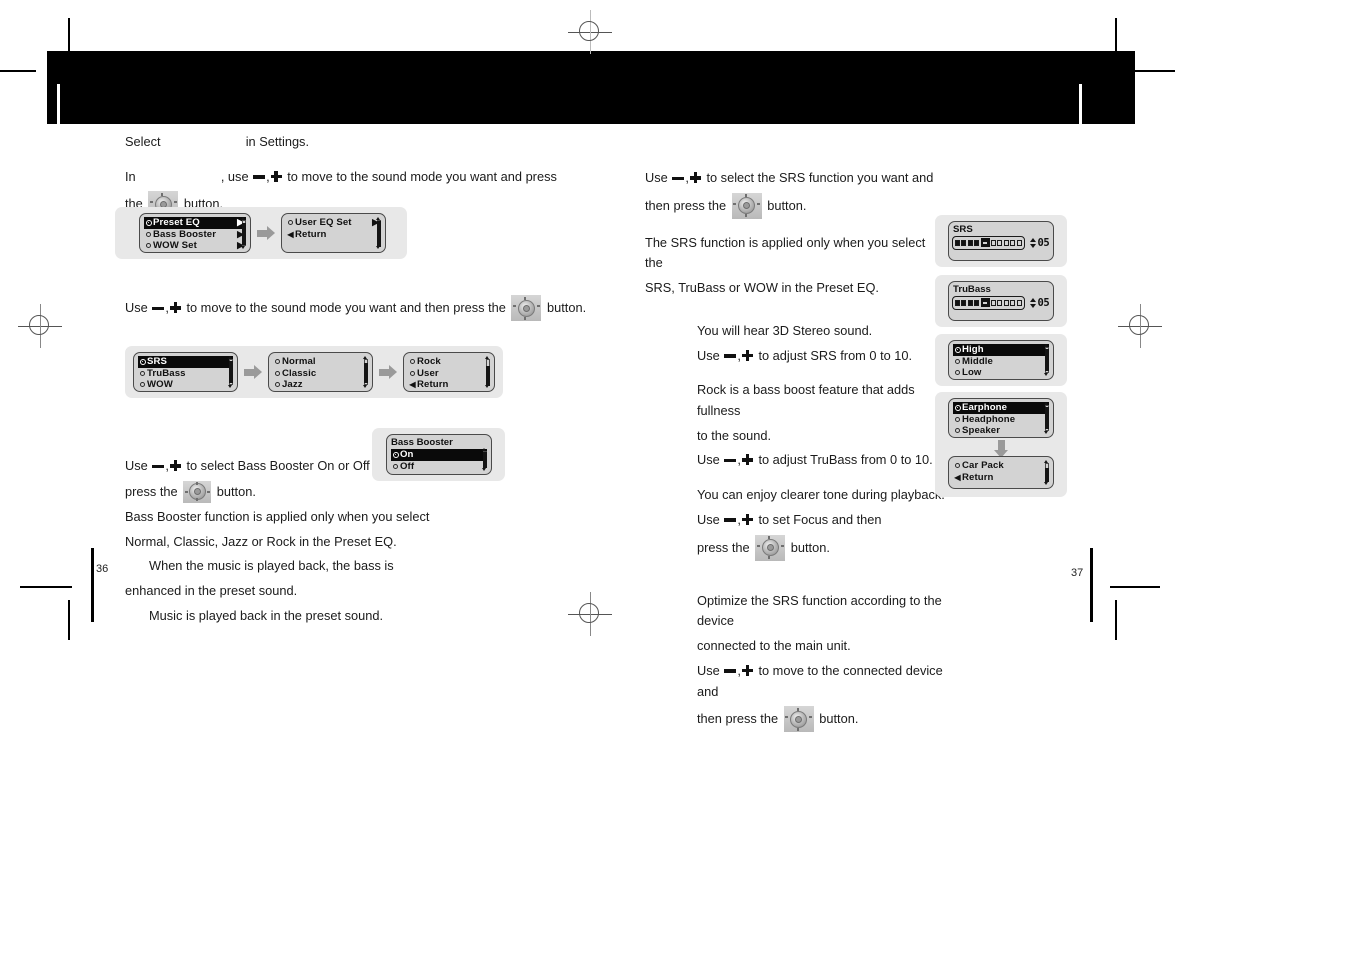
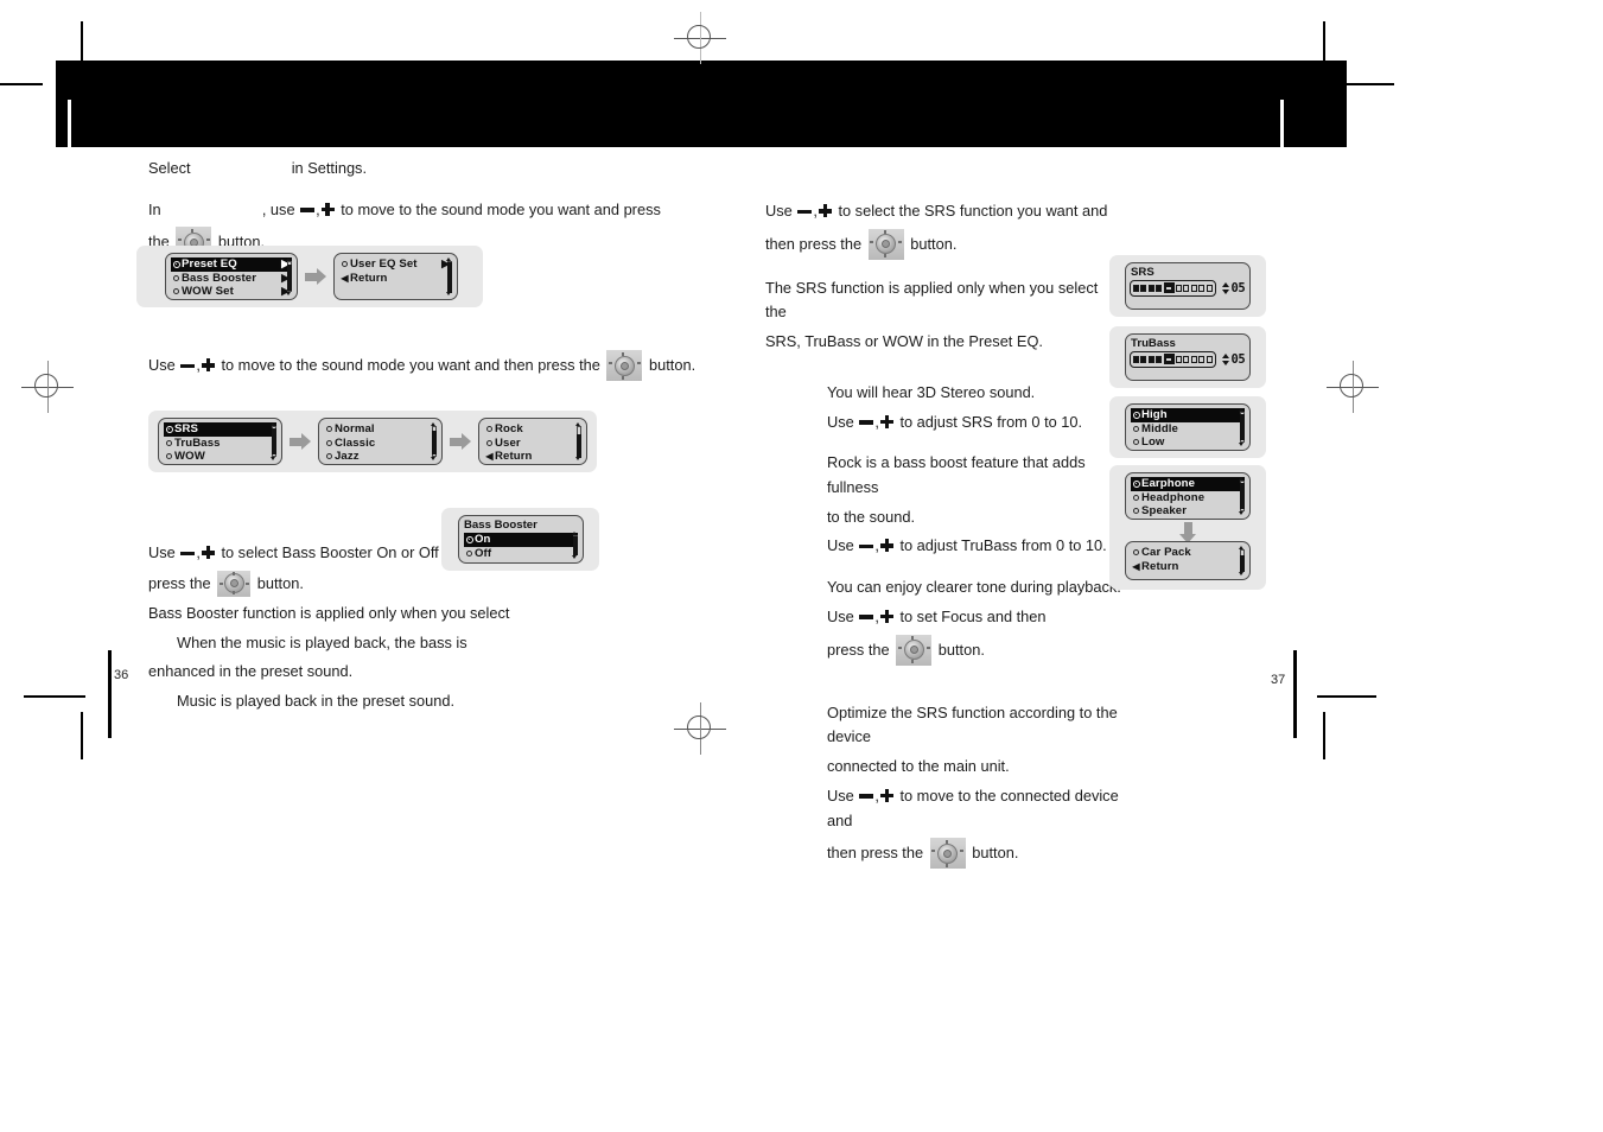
  36
  37
  Select in Settings.
  In , use , to move to the sound mode you want and press
  the button.
  Use , to move to the sound mode you want and then press the button.
  Use , to select Bass Booster On or Off
  press the button.
  Bass Booster function is applied only when you select
- Normal, Classic, Jazz or Rock in the Preset EQ.
  When the music is played back, the bass is
  enhanced in the preset sound.
  Music is played back in the preset sound.
  Preset EQ
  Bass Booster
  WOW Set
  User EQ Set
  ◀
  Return
  SRS
  TruBass
  WOW
  Normal
  Classic
  Jazz
  Rock
  User
  ◀
  Return
  Bass Booster
  On
  Off
  Use , to select the SRS function you want and
  then press the button.
  The SRS function is applied only when you select the
  SRS, TruBass or WOW in the Preset EQ.
  You will hear 3D Stereo sound.
  Use , to adjust SRS from 0 to 10.
  Rock is a bass boost feature that adds fullness
  to the sound.
  Use , to adjust TruBass from 0 to 10.
  You can enjoy clearer tone during playbac
  Use , to set Focus and then
  press the button.
  Optimize the SRS function according to the device
  connected to the main unit.
  Use , to move to the connected device and
  then press the button.
  SRS
  05
  TruBass
  05
  High
  Middle
  Low
  Earphone
  Headphone
  Speaker
  Car Pack
  ◀
  Return
